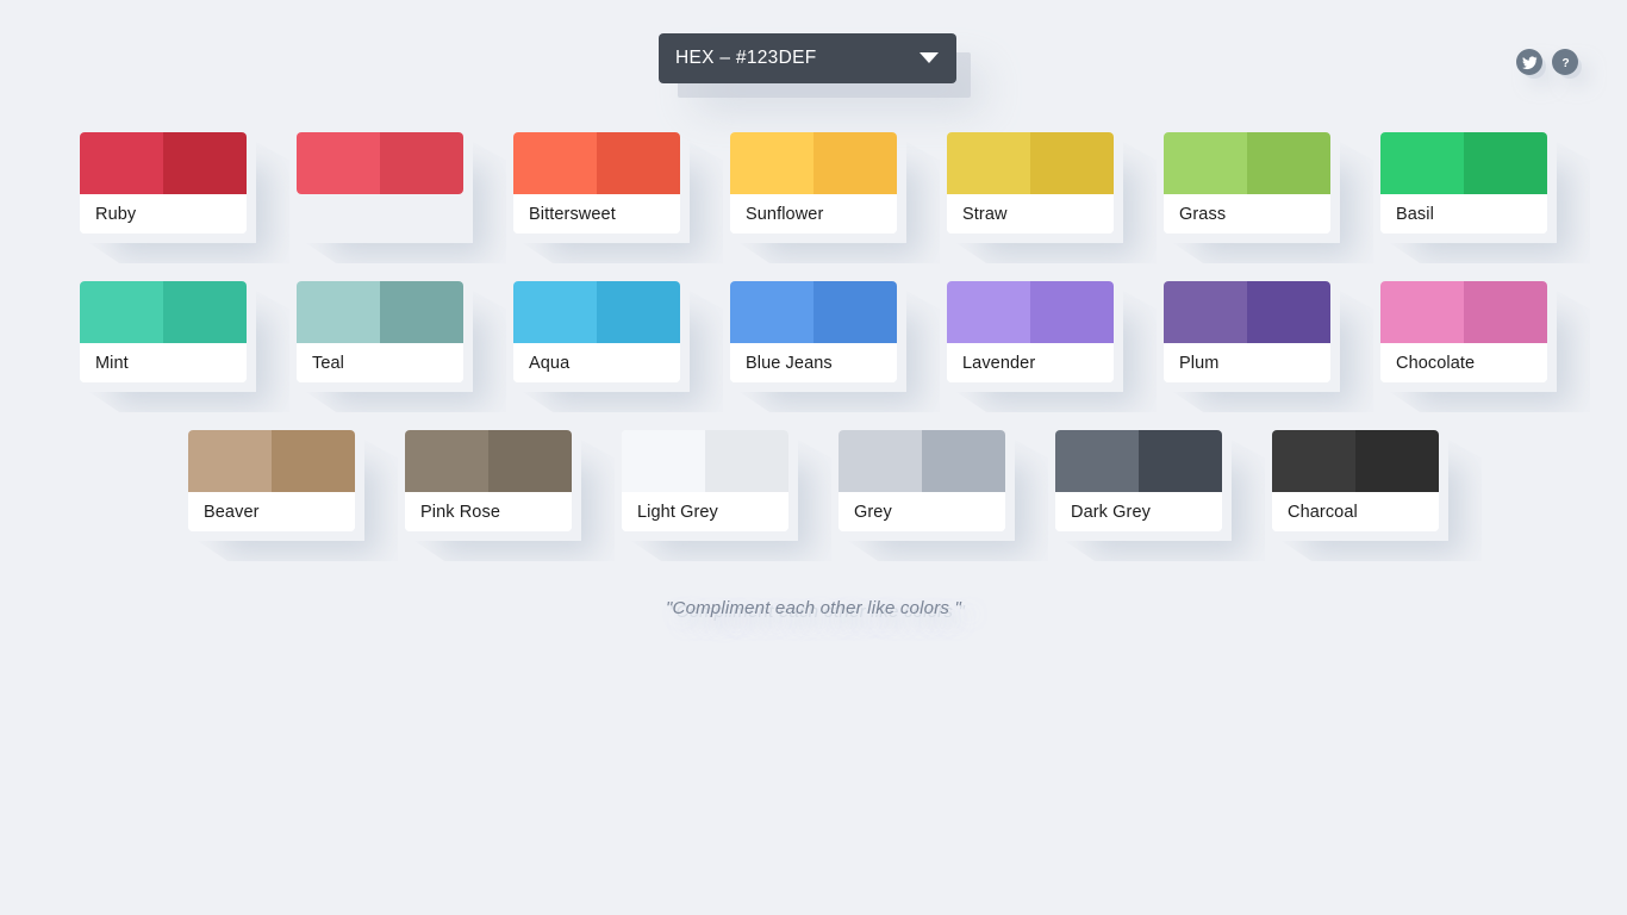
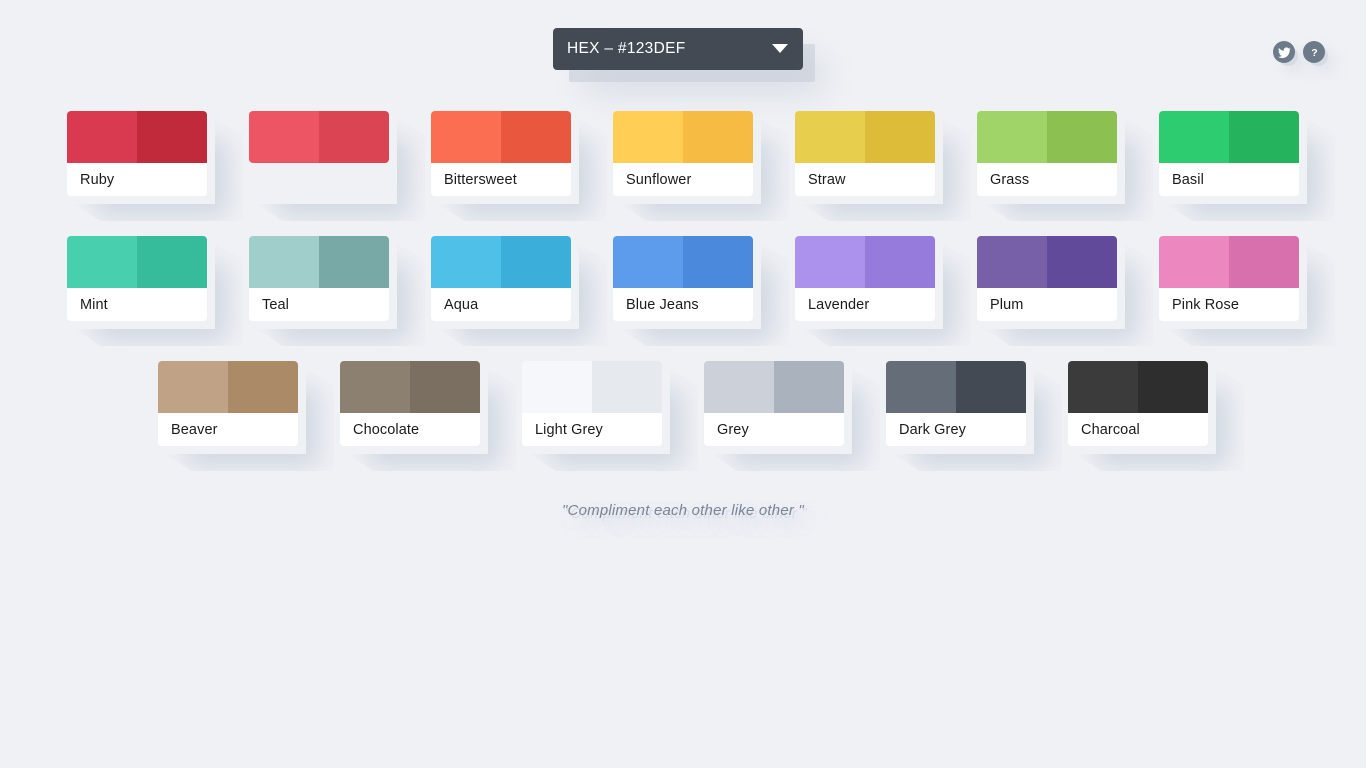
  HEX – #123DEF
  ?
  Ruby
  Bittersweet
  Sunflower
  Straw
  Grass
  Basil
  Mint
  Teal
  Aqua
  Blue Jeans
  Lavender
  Plum
- Chocolate
+ Pink Rose
  Beaver
- Pink Rose
+ Chocolate
  Light Grey
  Grey
  Dark Grey
  Charcoal
- "Compliment each other like colors "
+ "Compliment each other like other "
